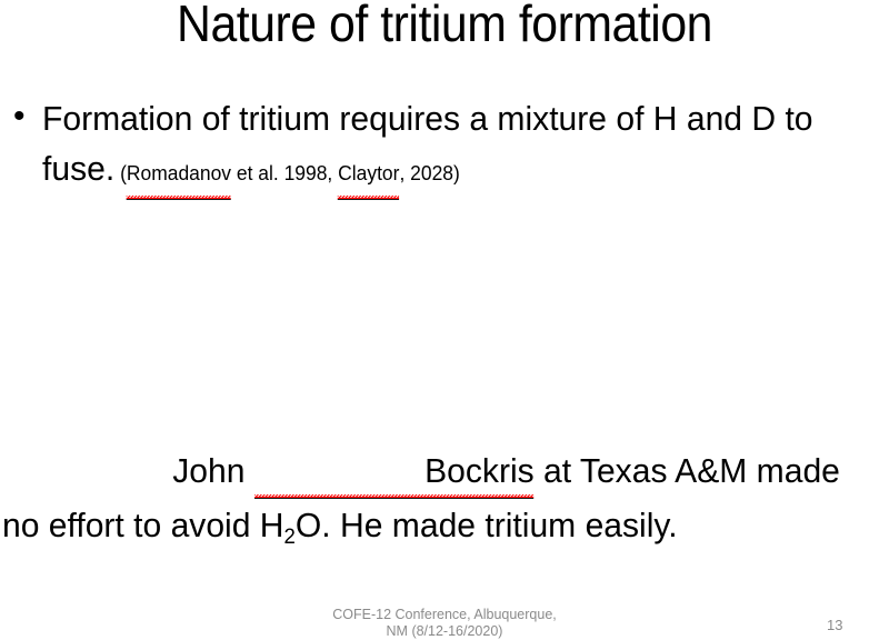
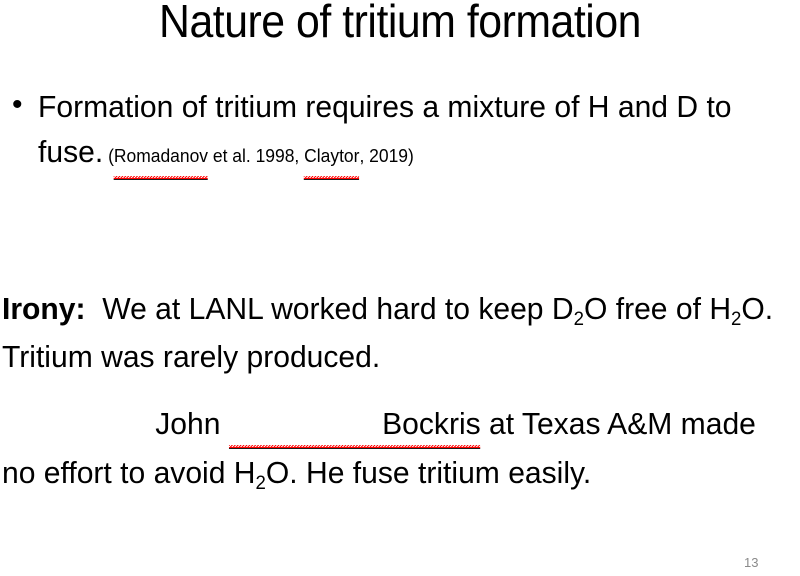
  Nature of tritium formation
  •
- Formation of tritium requires a mixture of H and D to fuse. (Romadanov et al. 1998, Claytor, 2028)
+ Formation of tritium requires a mixture of H and D to fuse. (Romadanov et al. 1998, Claytor, 2019)
+ Irony: We at LANL worked hard to keep D2O free of H2O. Tritium was rarely produced.
- John Bockris at Texas A&M made no effort to avoid H2O. He made tritium easily.
+ John Bockris at Texas A&M made no effort to avoid H2O. He fuse tritium easily.
- COFE-12 Conference, Albuquerque,
- NM (8/12-16/2020)
  13
